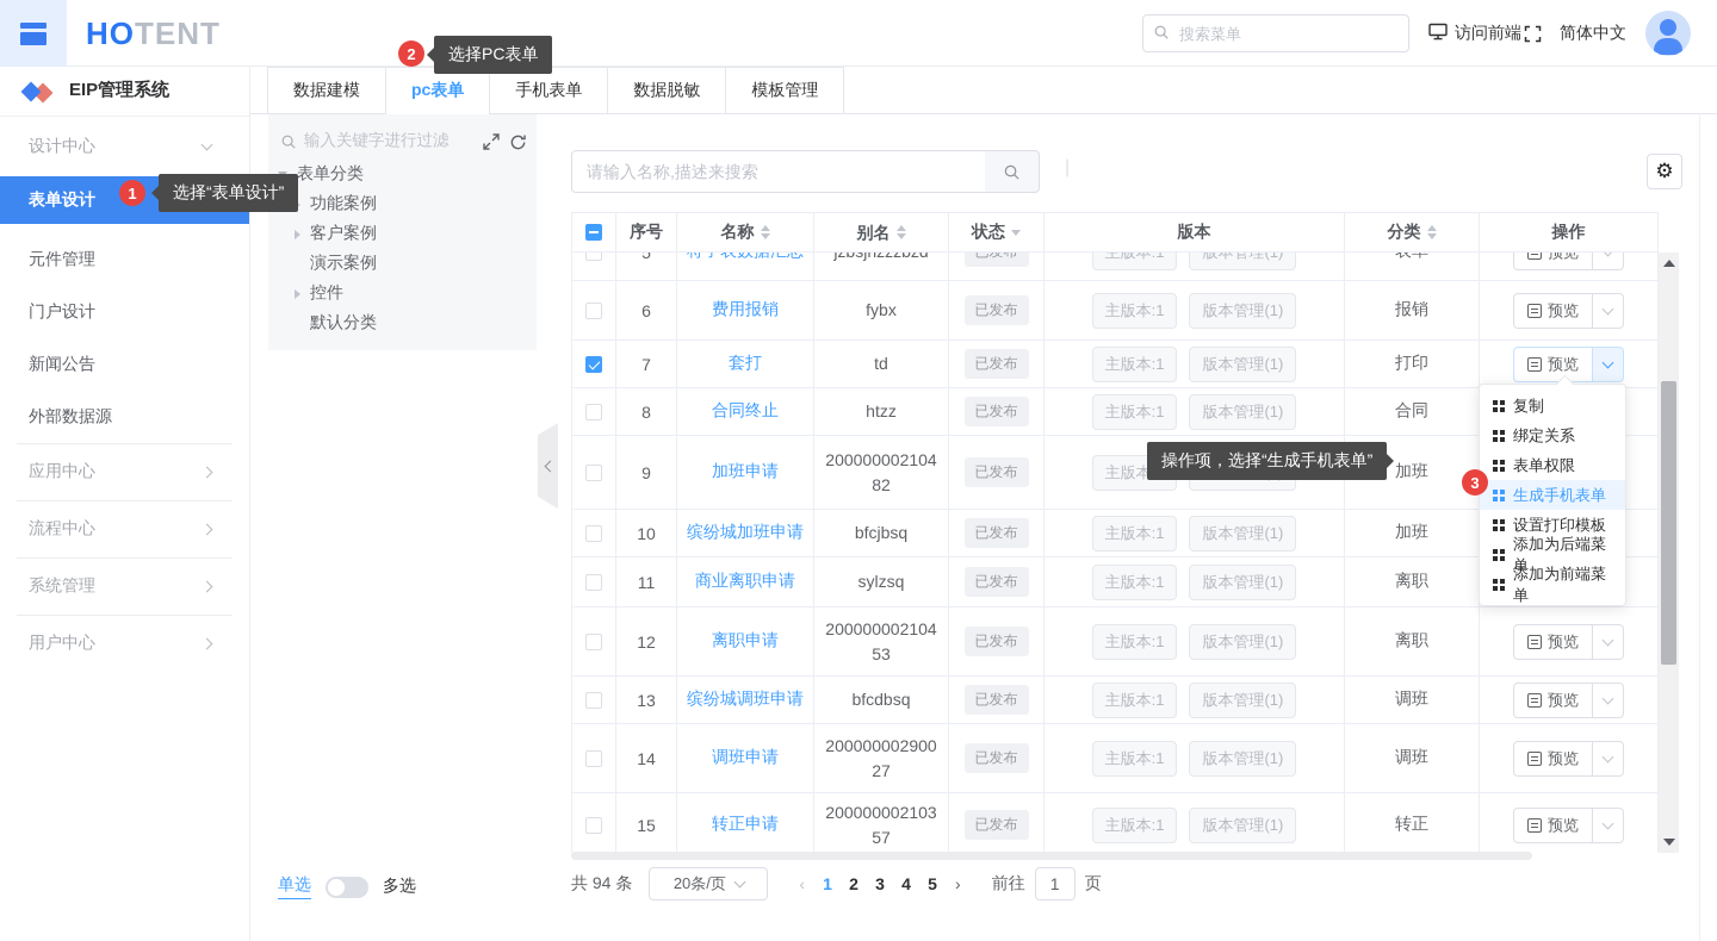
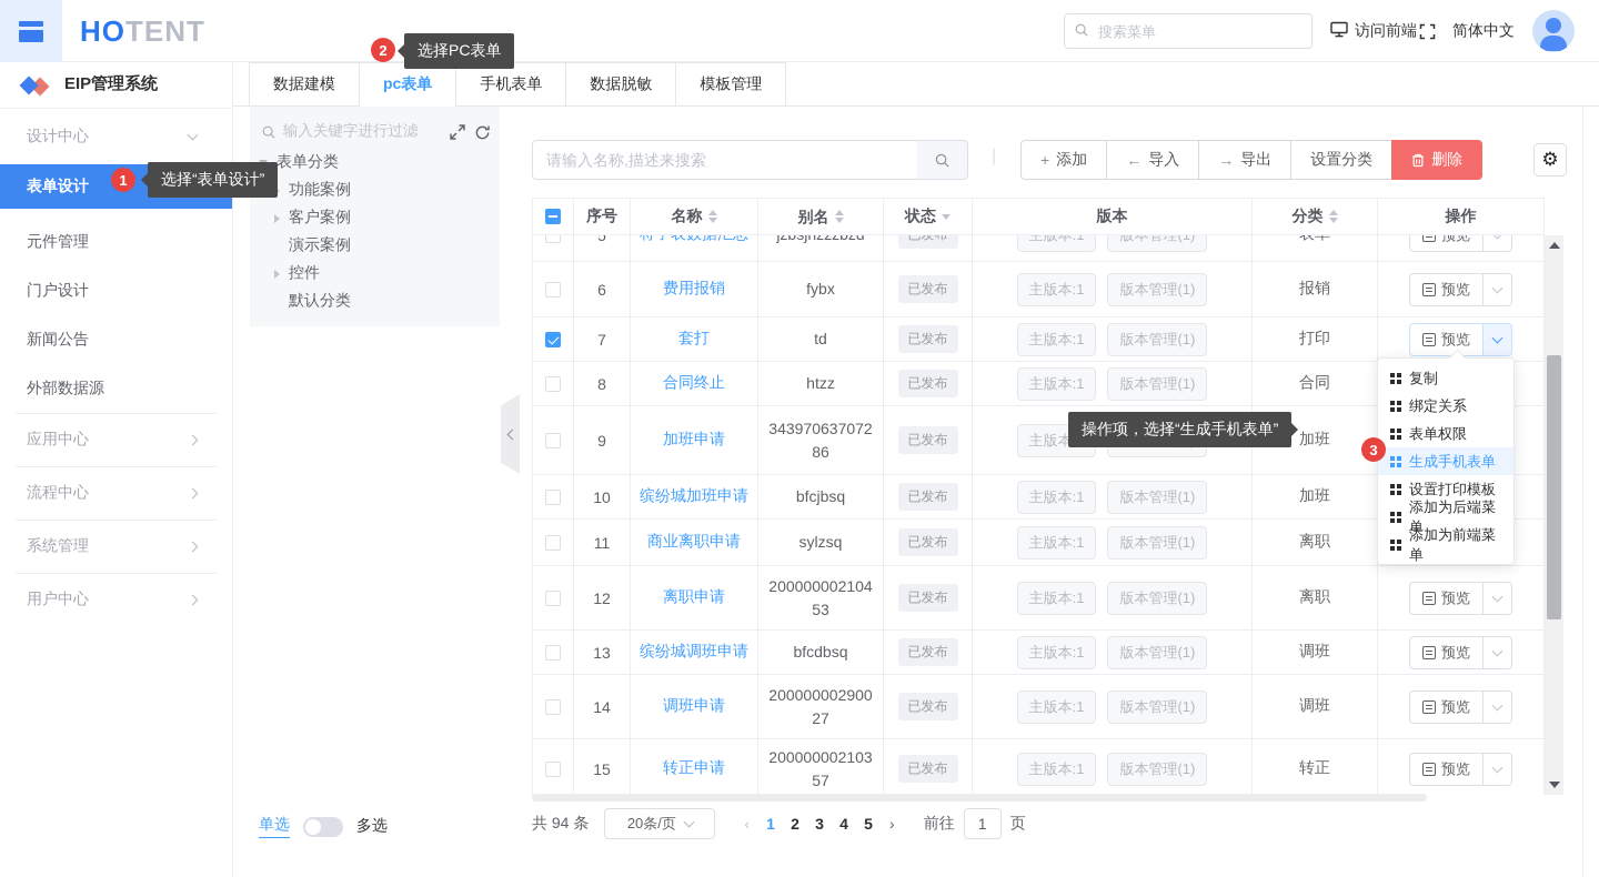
  HOTENT
  搜索菜单
  访问前端
  简体中文
  EIP管理系统
  设计中心
  表单设计
  元件管理
  门户设计
  新闻公告
  外部数据源
  应用中心
  流程中心
  系统管理
  用户中心
  数据建模
  pc表单
  手机表单
  数据脱敏
  模板管理
  输入关键字进行过滤
  表单分类
  功能案例
  客户案例
  演示案例
  控件
  默认分类
  单选
  多选
  请输入名称,描述来搜索
+ +
+ 添加
+ ←
+ 导入
+ →
+ 导出
+ 设置分类
+ 删除
  ⚙
  序号
  名称
  别名
  状态
  版本
  分类
  操作
  5
  6
  费用报销
  fybx
  已发布
  主版本:1
  版本管理(1)
  报销
  预览
  7
  套打
  td
  已发布
  主版本:1
  版本管理(1)
  打印
  预览
  8
  合同终止
  htzz
  已发布
  主版本:1
  版本管理(1)
  合同
  9
  加班申请
- 20000000210482
+ 34397063707286
  已发布
  加班
  10
  缤纷城加班申请
  bfcjbsq
  已发布
  主版本:1
  版本管理(1)
  加班
  11
  商业离职申请
  sylzsq
  已发布
  主版本:1
  版本管理(1)
  离职
  12
  离职申请
  20000000210453
  已发布
  主版本:1
  版本管理(1)
  离职
  预览
  13
  缤纷城调班申请
  bfcdbsq
  已发布
  主版本:1
  版本管理(1)
  调班
  预览
  14
  调班申请
  20000000290027
  已发布
  主版本:1
  版本管理(1)
  调班
  预览
  15
  转正申请
  20000000210357
  已发布
  主版本:1
  版本管理(1)
  转正
  预览
  共 94 条
  20条/页
  ‹
  1
  2
  3
  4
  5
  ›
  前往
  1
  页
  复制
  绑定关系
  表单权限
  生成手机表单
  设置打印模板
  添加为后端菜单
  添加为前端菜单
  1
  选择“表单设计”
  2
  选择PC表单
  操作项，选择“生成手机表单”
  3
